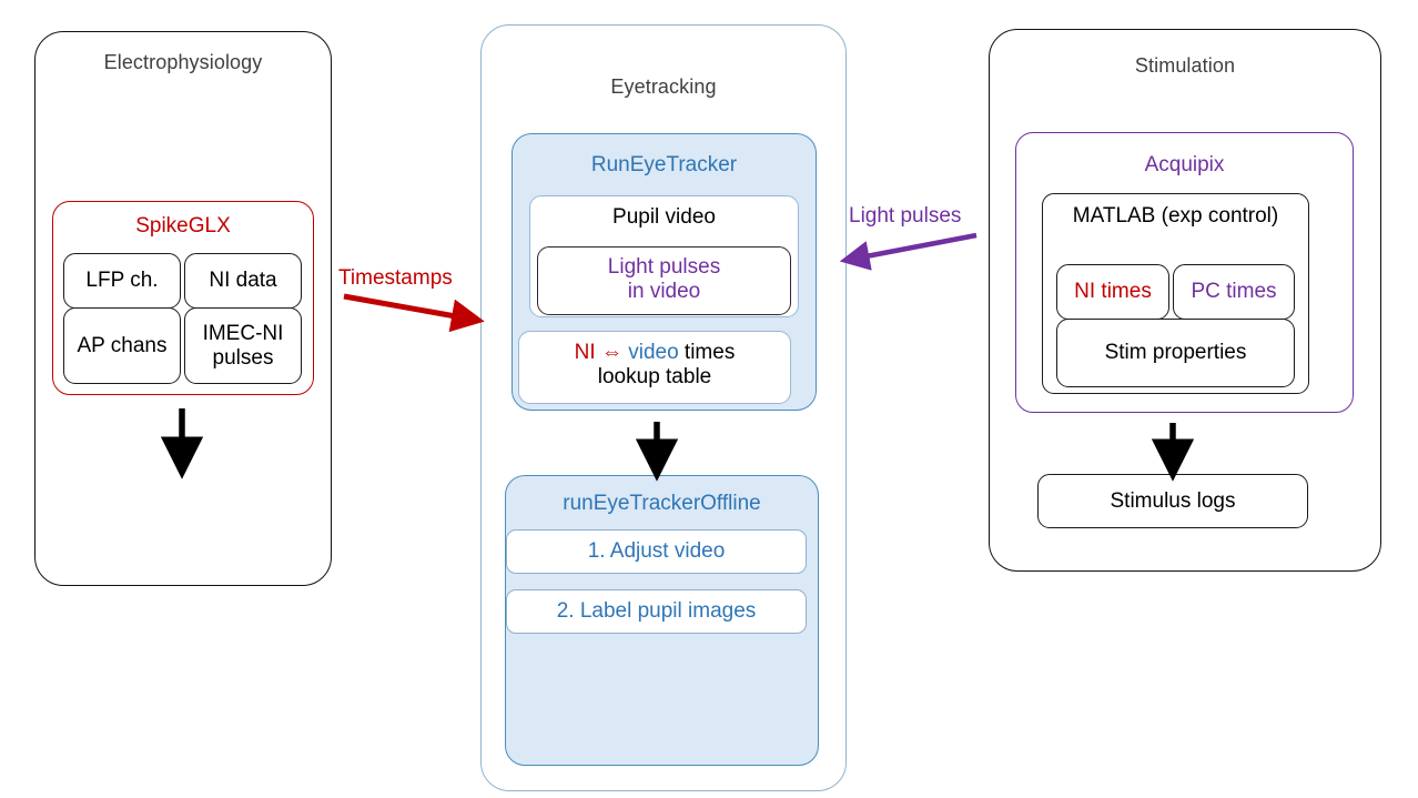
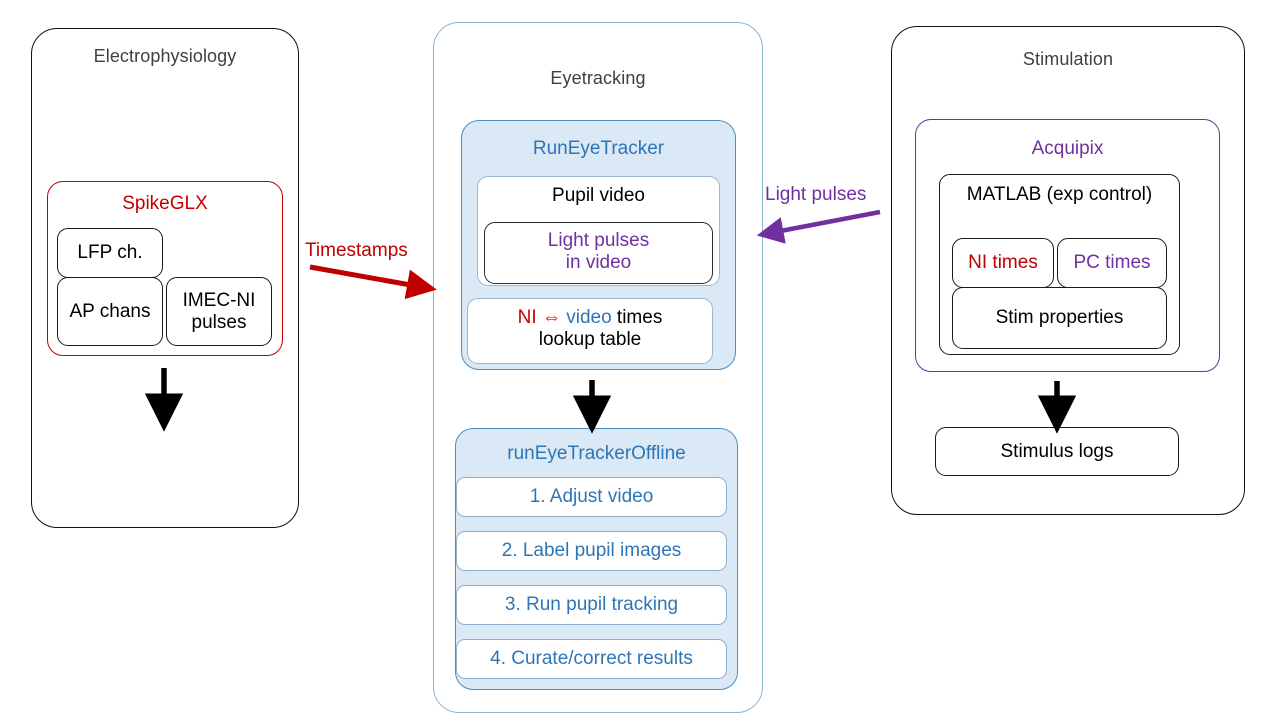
  Electrophysiology
  SpikeGLX
  LFP ch.
- NI data
  AP chans
  IMEC-NI pulses
  Eyetracking
  RunEyeTracker
  Pupil video
  Light pulses
  in video
  NI ⇔ video times
  lookup table
  runEyeTrackerOffline
  1. Adjust video
  2. Label pupil images
+ 3. Run pupil tracking
+ 4. Curate/correct results
  Stimulation
  Acquipix
  MATLAB (exp control)
  NI times
  PC times
  Stim properties
  Stimulus logs
  Timestamps
  Light pulses
